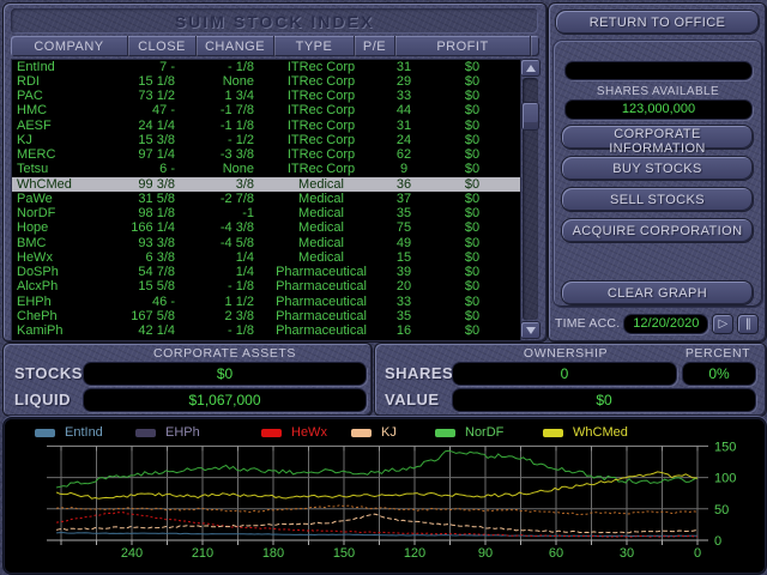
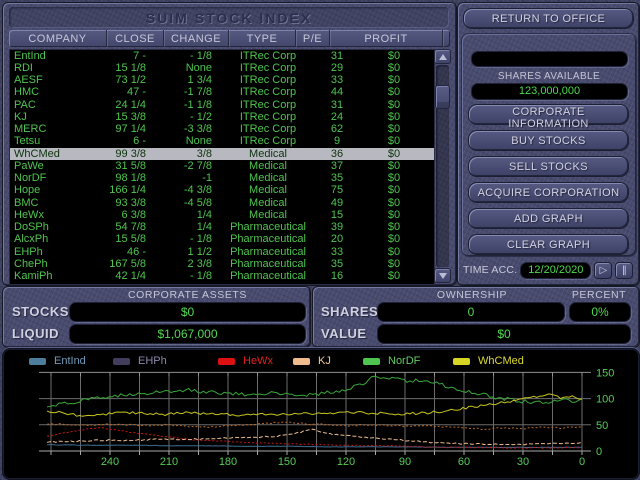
  SUIM STOCK INDEX
  COMPANY
  CLOSE
  CHANGE
  TYPE
  P/E
  PROFIT
  EntInd
  7 -
  - 1/8
  ITRec Corp
  31
  $0
  RDI
  15 1/8
  None
  ITRec Corp
  29
  $0
- PAC
+ AESF
  73 1/2
  1 3/4
  ITRec Corp
  33
  $0
  HMC
  47 -
  -1 7/8
  ITRec Corp
  44
  $0
- AESF
+ PAC
  24 1/4
  -1 1/8
  ITRec Corp
  31
  $0
  KJ
  15 3/8
  - 1/2
  ITRec Corp
  24
  $0
  MERC
  97 1/4
  -3 3/8
  ITRec Corp
  62
  $0
  Tetsu
  6 -
  None
  ITRec Corp
  9
  $0
  WhCMed
  99 3/8
  3/8
  Medical
  36
  $0
  PaWe
  31 5/8
  -2 7/8
  Medical
  37
  $0
  NorDF
  98 1/8
  -1
  Medical
  35
  $0
  Hope
  166 1/4
  -4 3/8
  Medical
  75
  $0
  BMC
  93 3/8
  -4 5/8
  Medical
  49
  $0
  HeWx
  6 3/8
  1/4
  Medical
  15
  $0
  DoSPh
  54 7/8
  1/4
  Pharmaceutical
  39
  $0
  AlcxPh
  15 5/8
  - 1/8
  Pharmaceutical
  20
  $0
  EHPh
  46 -
  1 1/2
  Pharmaceutical
  33
  $0
  ChePh
  167 5/8
  2 3/8
  Pharmaceutical
  35
  $0
  KamiPh
  42 1/4
  - 1/8
  Pharmaceutical
  16
  $0
  RETURN TO OFFICE
  SHARES AVAILABLE
  123,000,000
  CORPORATE INFORMATION
  BUY STOCKS
  SELL STOCKS
  ACQUIRE CORPORATION
+ ADD GRAPH
  CLEAR GRAPH
  TIME ACC.
  12/20/2020
  ▷
  ‖
  CORPORATE ASSETS
  STOCKS
  $0
  LIQUID
  $1,067,000
  OWNERSHIP
  PERCENT
  SHARES
  0
  0%
  VALUE
  $0
  240
  210
  180
  150
  120
  90
  60
  30
  0
  0
  50
  100
  150
  EntInd
  EHPh
  HeWx
  KJ
  NorDF
  WhCMed
